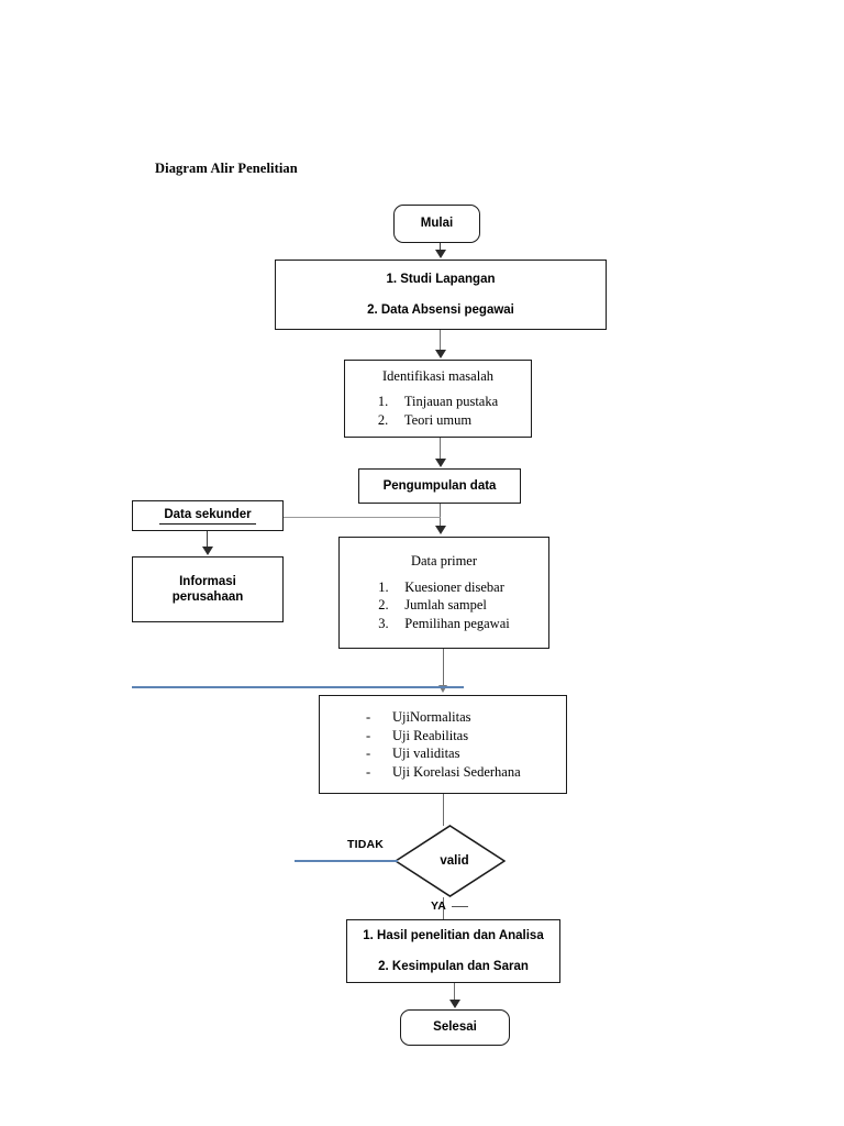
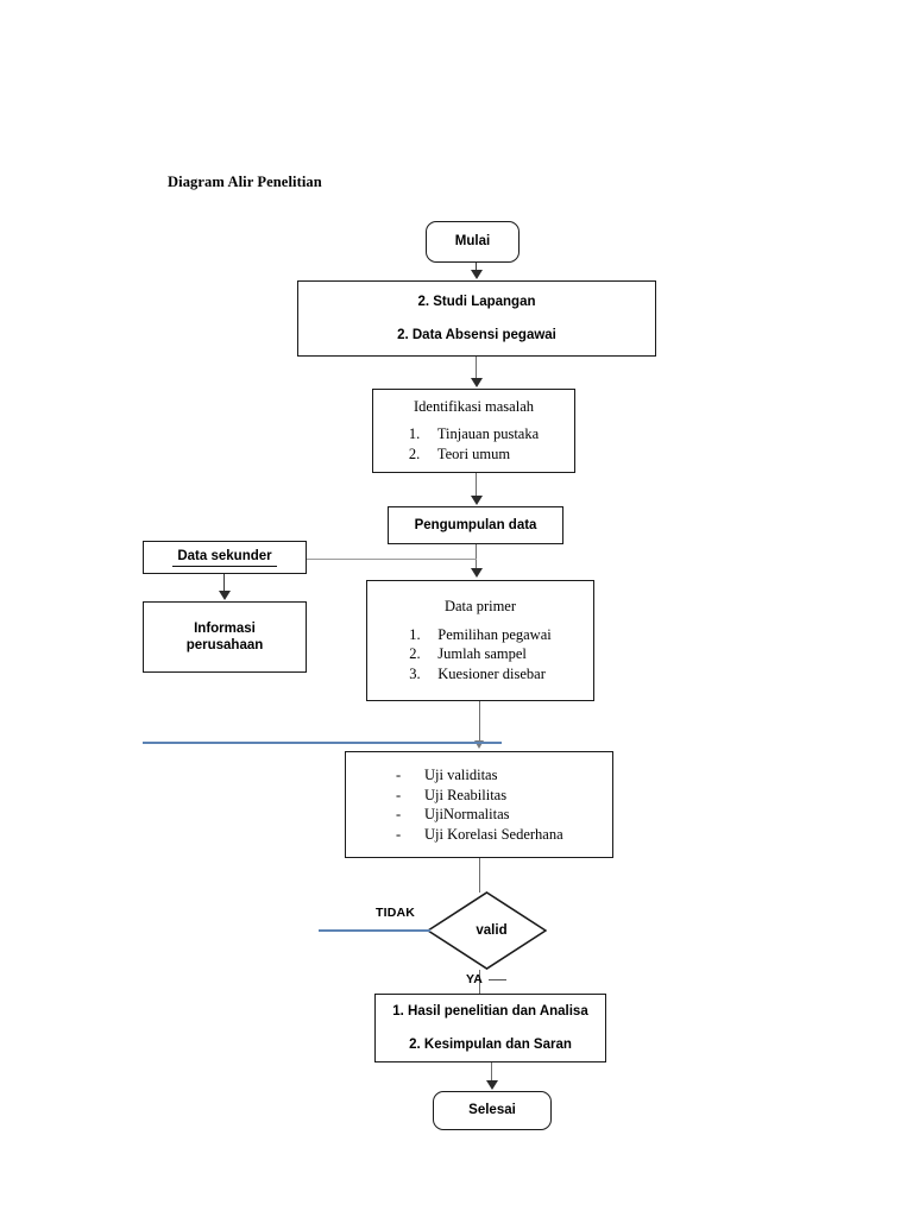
  Diagram Alir Penelitian
  Mulai
- 1. Studi Lapangan
+ 2. Studi Lapangan
  2. Data Absensi pegawai
  Identifikasi masalah
  1.
  Tinjauan pustaka
  2.
  Teori umum
  Pengumpulan data
  Data sekunder
  Informasi
  perusahaan
  Data primer
  1.
- Kuesioner disebar
+ Pemilihan pegawai
  2.
  Jumlah sampel
  3.
- Pemilihan pegawai
+ Kuesioner disebar
  -
- UjiNormalitas
+ Uji validitas
  -
  Uji Reabilitas
  -
- Uji validitas
+ UjiNormalitas
  -
  Uji Korelasi Sederhana
  valid
  TIDAK
  YA
  1. Hasil penelitian dan Analisa
  2. Kesimpulan dan Saran
  Selesai
